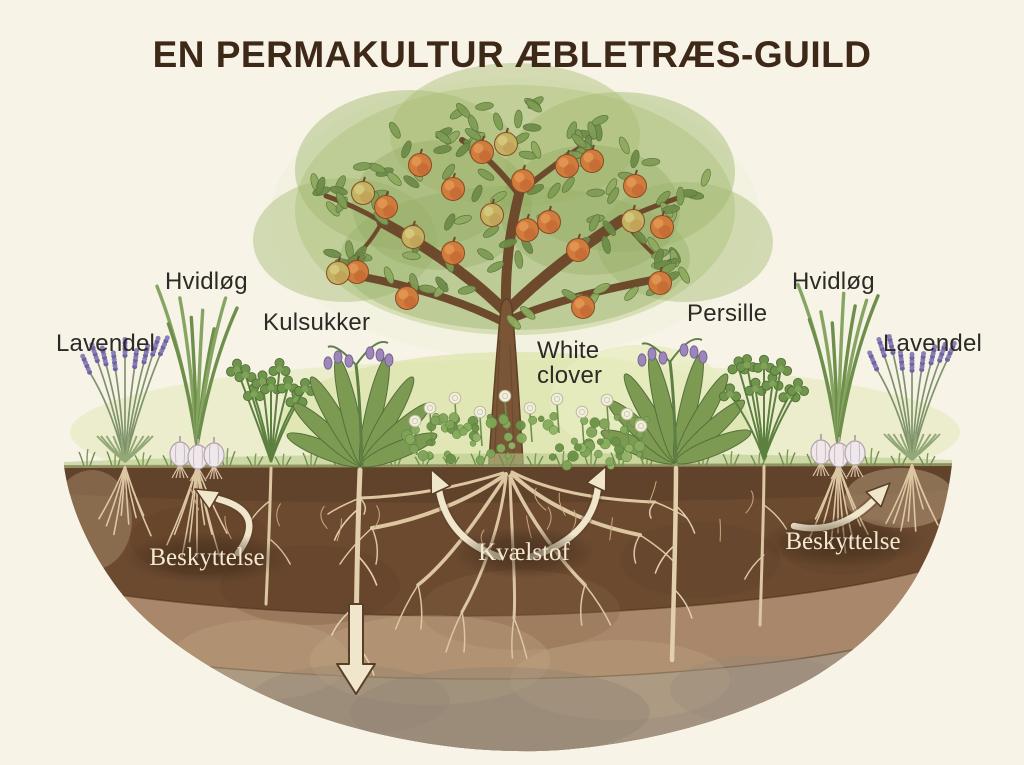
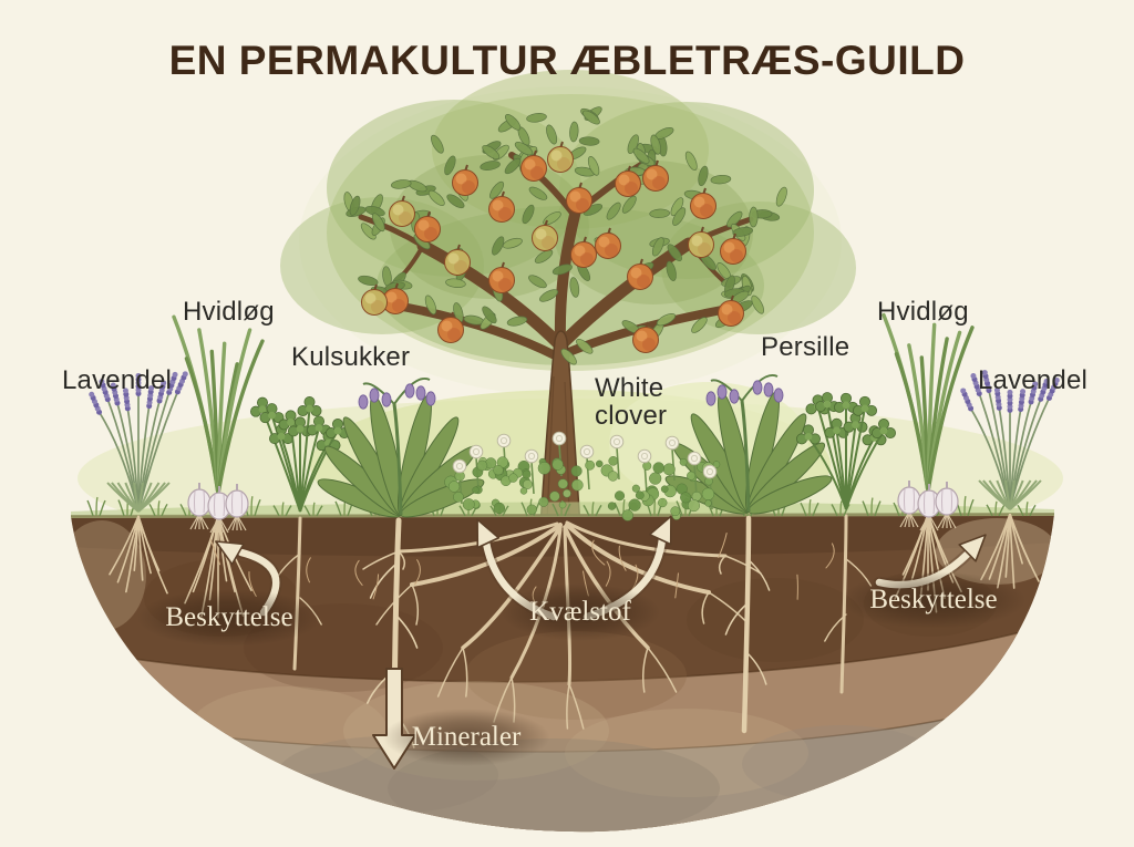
  EN PERMAKULTUR ÆBLETRÆS-GUILD
  Lavendel
  Hvidløg
  Kulsukker
  White clover
  Persille
  Hvidløg
  Lavendel
  Beskyttelse
  Kvælstof
  Beskyttelse
+ Mineraler
